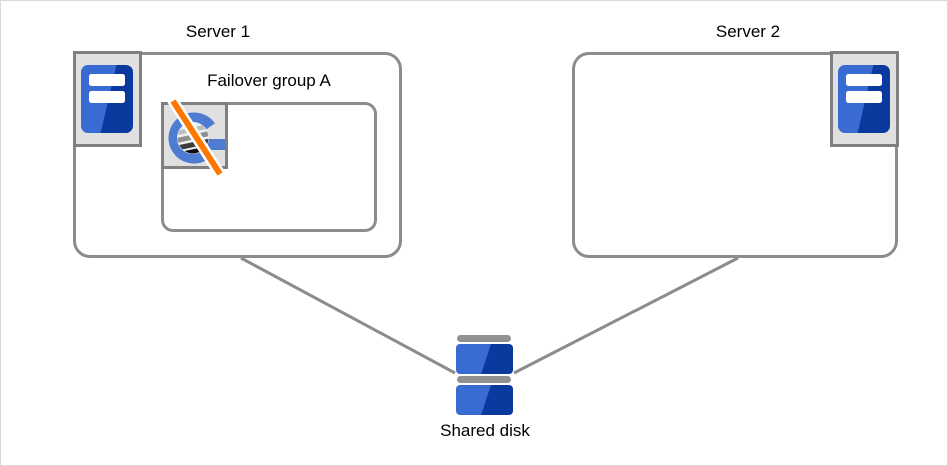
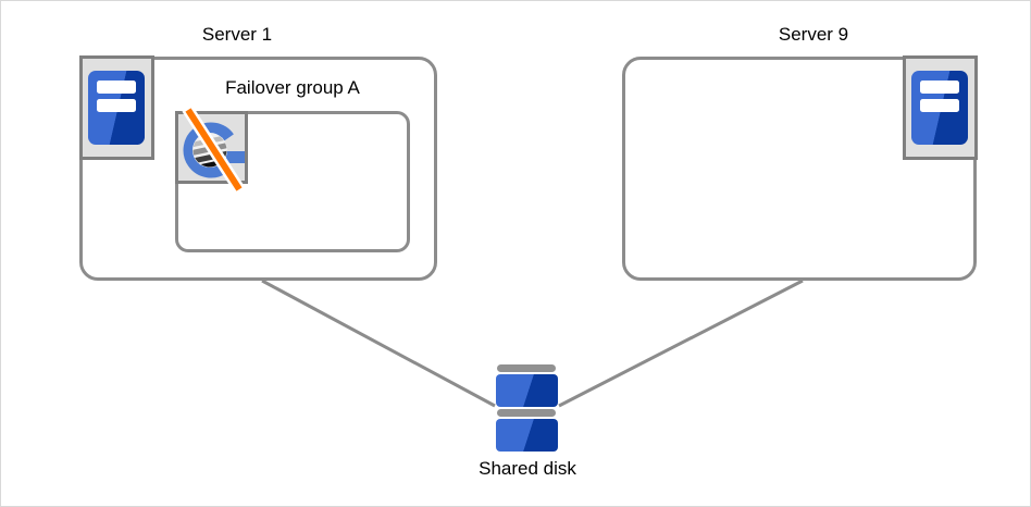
  Server 1
  Failover group A
- Server 2
+ Server 9
  Shared disk
